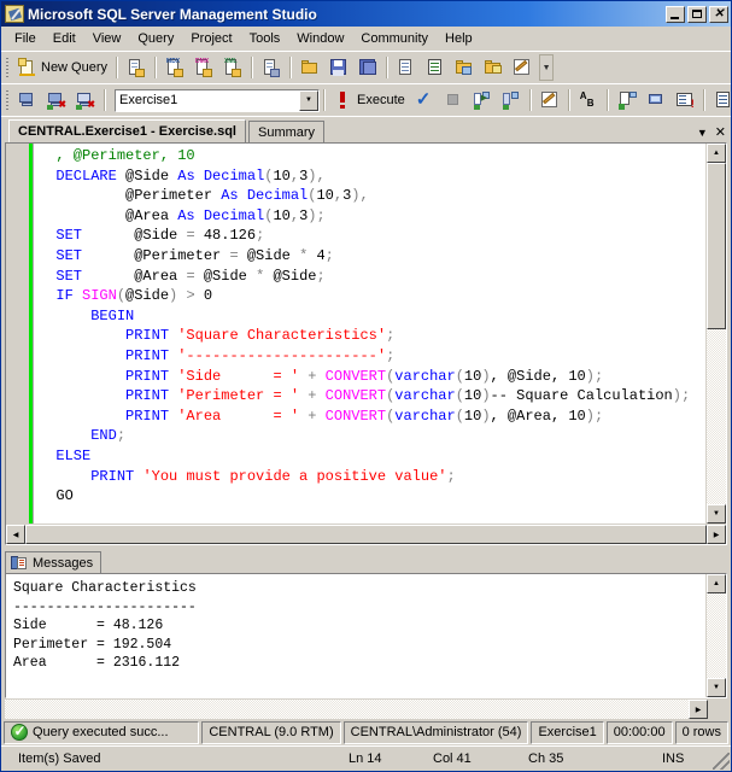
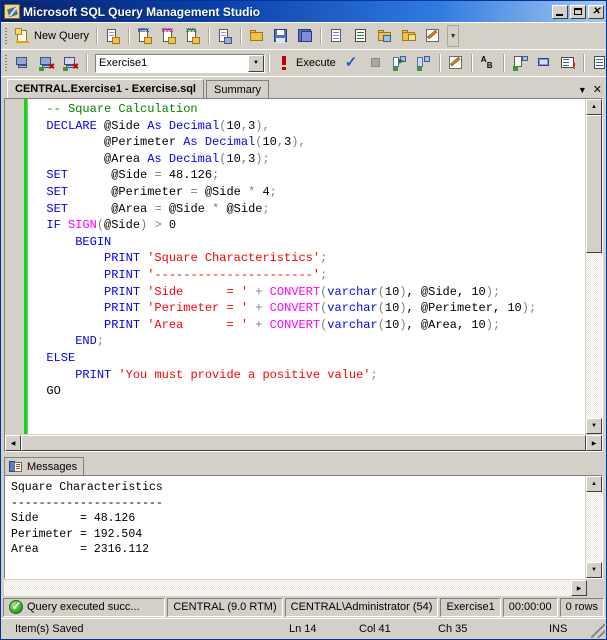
- Microsoft SQL Server Management Studio
+ Microsoft SQL Query Management Studio
  ✕
- File
- Edit
- View
- Query
- Project
- Tools
- Window
- Community
- Help
  New Query
  ✖
  ✖
  Exercise1
  Execute
  !
  CENTRAL.Exercise1 - Exercise.sql
  Summary
  ▼
  ✕
- , @Perimeter, 10
+ -- Square Calculation
  DECLARE @Side As Decimal(10,3),
  @Perimeter As Decimal(10,3),
  @Area As Decimal(10,3);
  SET @Side = 48.126;
  SET @Perimeter = @Side * 4;
  SET @Area = @Side * @Side;
  IF SIGN(@Side) > 0
  BEGIN
  PRINT 'Square Characteristics';
  PRINT '----------------------';
  PRINT 'Side = ' + CONVERT(varchar(10), @Side, 10);
- PRINT 'Perimeter = ' + CONVERT(varchar(10)-- Square Calculation);
+ PRINT 'Perimeter = ' + CONVERT(varchar(10), @Perimeter, 10);
  PRINT 'Area = ' + CONVERT(varchar(10), @Area, 10);
  END;
  ELSE
  PRINT 'You must provide a positive value';
  GO
  Messages
  Square Characteristics
  ----------------------
  Side = 48.126
  Perimeter = 192.504
  Area = 2316.112
  Query executed succ...
  CENTRAL (9.0 RTM)
  CENTRAL\Administrator (54)
  Exercise1
  00:00:00
  0 rows
  Item(s) Saved
  Ln 14
  Col 41
  Ch 35
  INS
